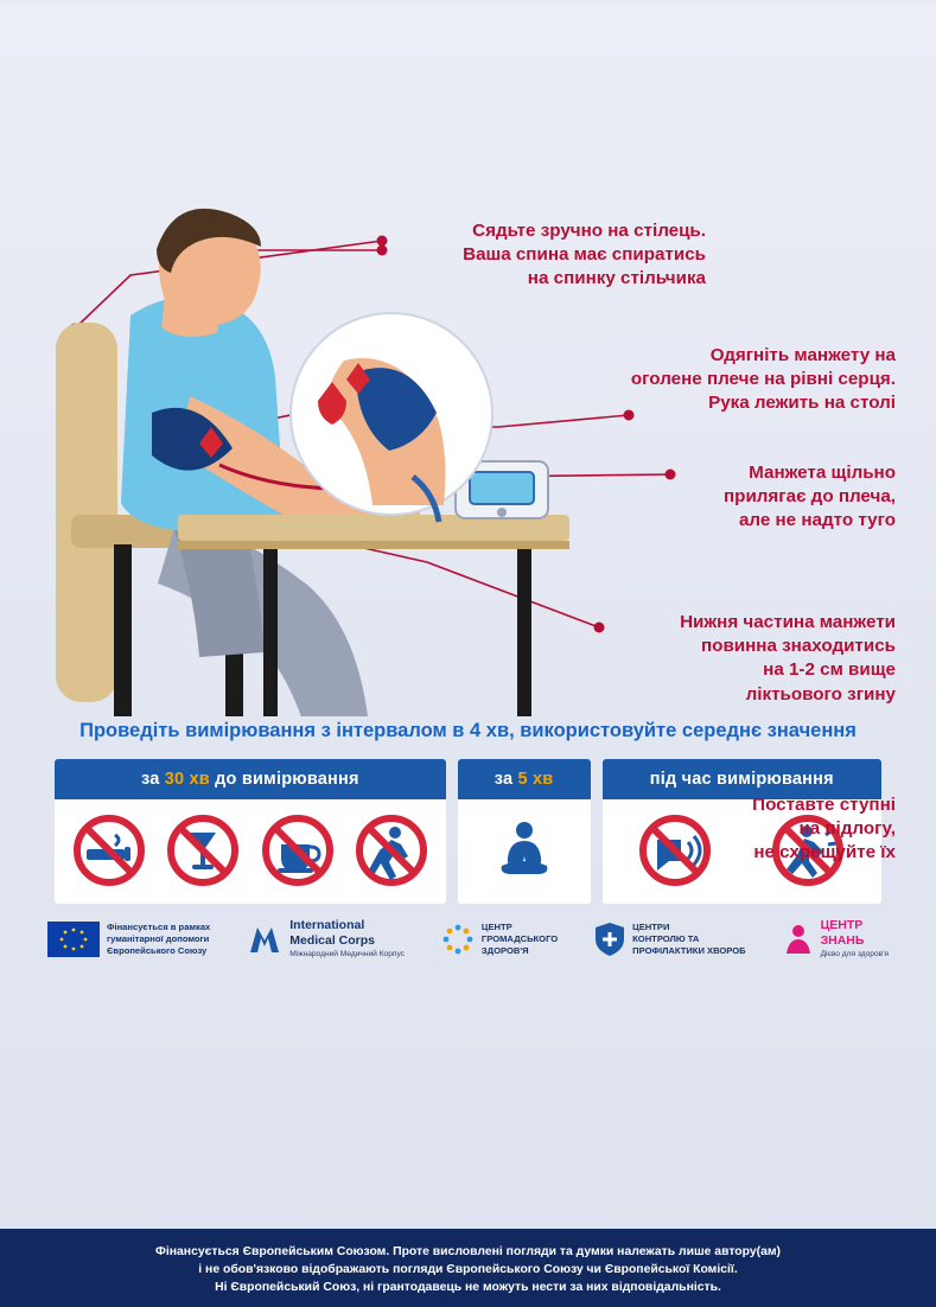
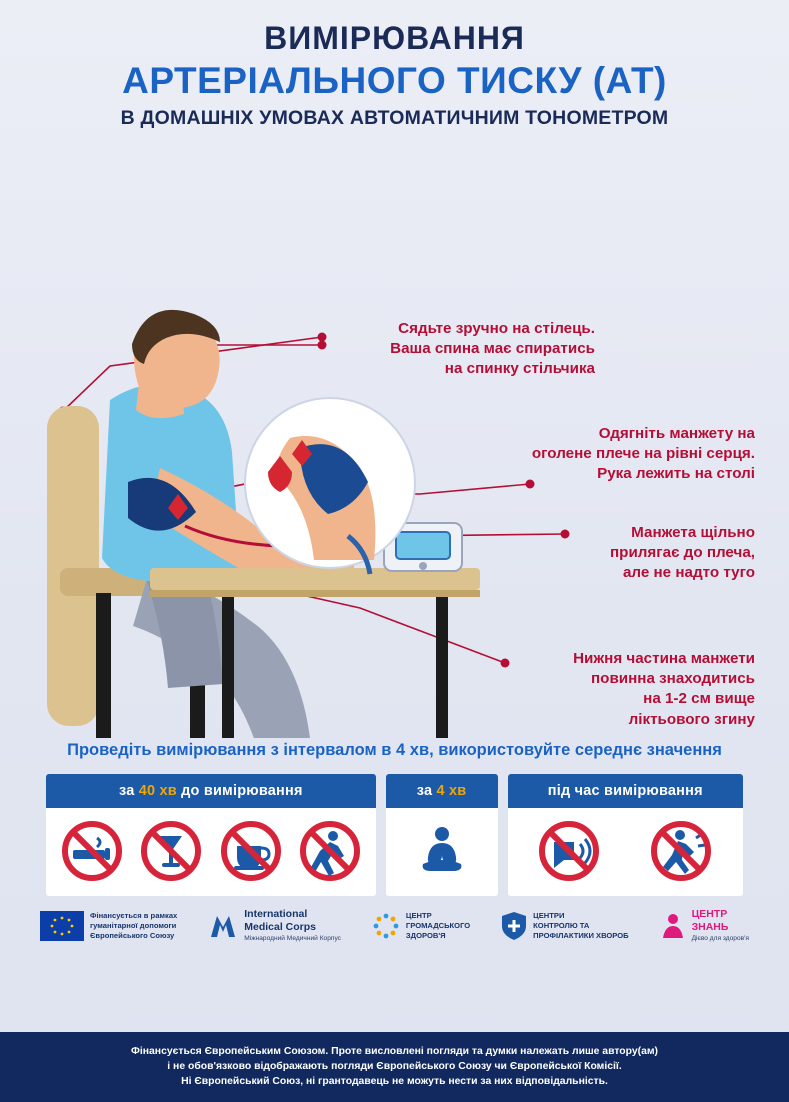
+ ВИМІРЮВАННЯ
+ АРТЕРІАЛЬНОГО ТИСКУ (АТ)
+ В ДОМАШНІХ УМОВАХ АВТОМАТИЧНИМ ТОНОМЕТРОМ
  Сядьте зручно на стілець.
  Ваша спина має спиратись
  на спинку стільчика
  Одягніть манжету на
  оголене плече на рівні серця.
  Рука лежить на столі
  Манжета щільно
  прилягає до плеча,
  але не надто туго
  Нижня частина манжети
  повинна знаходитись
  на 1-2 см вище
  ліктьового згину
- Поставте ступні
- на підлогу,
- не схрещуйте їх
  Проведіть вимірювання з інтервалом в 4 хв, використовуйте середнє значення
- за 30 хв до вимірювання
+ за 40 хв до вимірювання
- за 5 хв
+ за 4 хв
  під час вимірювання
  Фінансується в рамках
  гуманітарної допомоги
  Європейського Союзу
  International
  Medical Corps
  ЦЕНТР
  ГРОМАДСЬКОГО
  ЗДОРОВ'Я
  ЦЕНТРИ
  КОНТРОЛЮ ТА
  ПРОФІЛАКТИКИ ХВОРОБ
  ЦЕНТР
  ЗНАНЬ
  Фінансується Європейським Союзом. Проте висловлені погляди та думки належать лише автору(ам)
  і не обов'язково відображають погляди Європейського Союзу чи Європейської Комісії.
  Ні Європейський Союз, ні грантодавець не можуть нести за них відповідальність.
